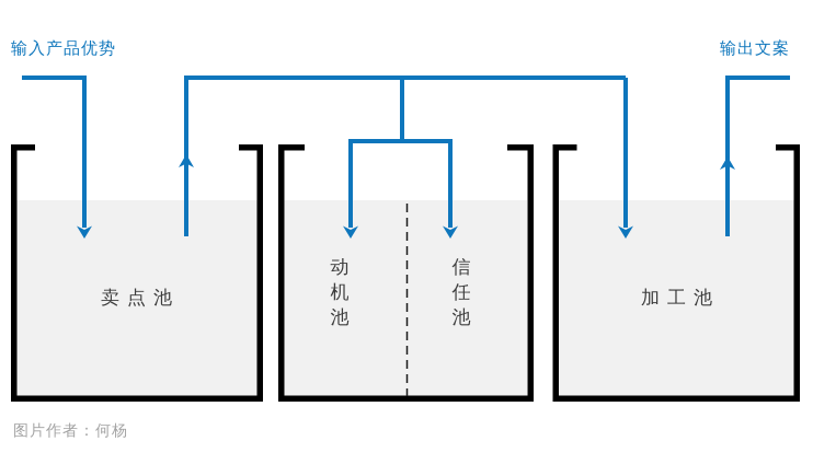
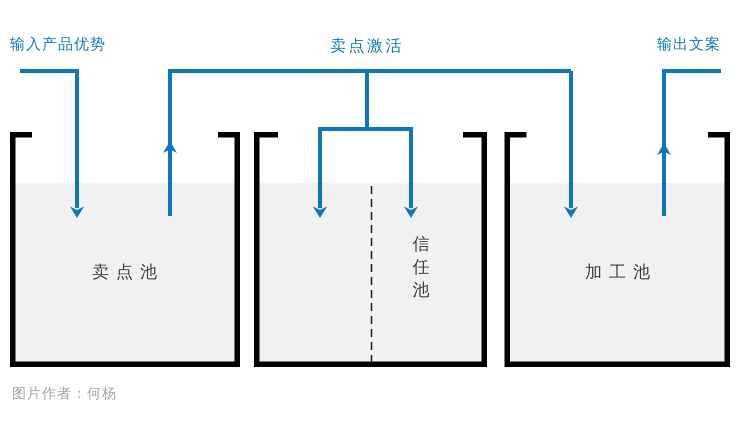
  输入产品优势
+ 卖点激活
  输出文案
  卖点池
- 动机池
  信任池
  加工池
  图片作者：何杨
